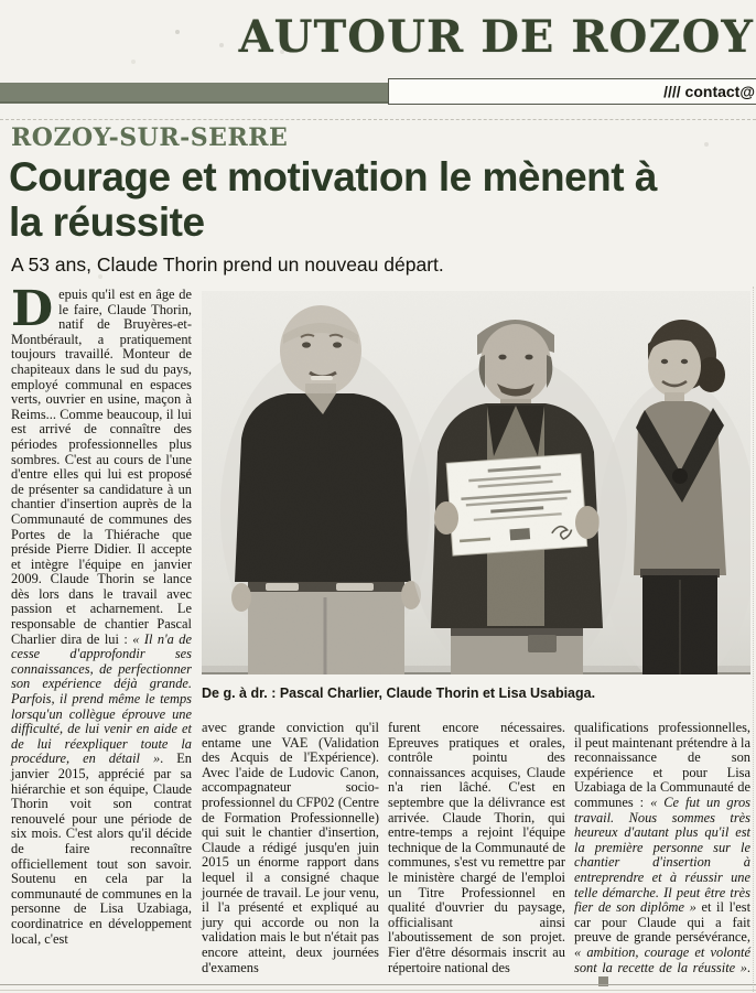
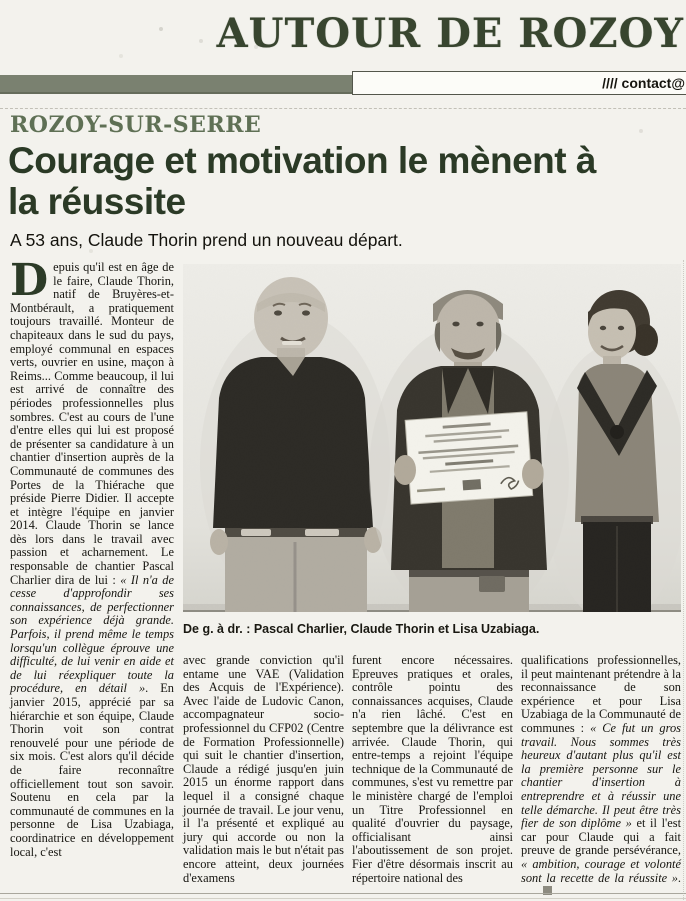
  AUTOUR DE ROZOY
  //// contact@
  ROZOY-SUR-SERRE
  Courage et motivation le mènent à la réussite
  A 53 ans, Claude Thorin prend un nouveau départ.
  D
- epuis qu'il est en âge de le faire, Claude Thorin, natif de Bruyères-et-Montbérault, a pratiquement toujours travaillé. Monteur de chapiteaux dans le sud du pays, employé communal en espaces verts, ouvrier en usine, maçon à Reims... Comme beaucoup, il lui est arrivé de connaître des périodes professionnelles plus sombres. C'est au cours de l'une d'entre elles qui lui est proposé de présenter sa candidature à un chantier d'insertion auprès de la Communauté de communes des Portes de la Thiérache que préside Pierre Didier. Il accepte et intègre l'équipe en janvier 2009. Claude Thorin se lance dès lors dans le travail avec passion et acharnement. Le responsable de chantier Pascal Charlier dira de lui : « Il n'a de cesse d'approfondir ses connaissances, de perfectionner son expérience déjà grande. Parfois, il prend même le temps lorsqu'un collègue éprouve une difficulté, de lui venir en aide et de lui réexpliquer toute la procédure, en détail ». En janvier 2015, apprécié par sa hiérarchie et son équipe, Claude Thorin voit son contrat renouvelé pour une période de six mois. C'est alors qu'il décide de faire reconnaître officiellement tout son savoir. Soutenu en cela par la communauté de communes en la personne de Lisa Uzabiaga, coordinatrice en développement local, c'est
+ epuis qu'il est en âge de le faire, Claude Thorin, natif de Bruyères-et-Montbérault, a pratiquement toujours travaillé. Monteur de chapiteaux dans le sud du pays, employé communal en espaces verts, ouvrier en usine, maçon à Reims... Comme beaucoup, il lui est arrivé de connaître des périodes professionnelles plus sombres. C'est au cours de l'une d'entre elles qui lui est proposé de présenter sa candidature à un chantier d'insertion auprès de la Communauté de communes des Portes de la Thiérache que préside Pierre Didier. Il accepte et intègre l'équipe en janvier 2014. Claude Thorin se lance dès lors dans le travail avec passion et acharnement. Le responsable de chantier Pascal Charlier dira de lui : « Il n'a de cesse d'approfondir ses connaissances, de perfectionner son expérience déjà grande. Parfois, il prend même le temps lorsqu'un collègue éprouve une difficulté, de lui venir en aide et de lui réexpliquer toute la procédure, en détail ». En janvier 2015, apprécié par sa hiérarchie et son équipe, Claude Thorin voit son contrat renouvelé pour une période de six mois. C'est alors qu'il décide de faire reconnaître officiellement tout son savoir. Soutenu en cela par la communauté de communes en la personne de Lisa Uzabiaga, coordinatrice en développement local, c'est
- De g. à dr. : Pascal Charlier, Claude Thorin et Lisa Usabiaga.
+ De g. à dr. : Pascal Charlier, Claude Thorin et Lisa Uzabiaga.
  avec grande conviction qu'il entame une VAE (Validation des Acquis de l'Expérience). Avec l'aide de Ludovic Canon, accompagnateur socio-professionnel du CFP02 (Centre de Formation Professionnelle) qui suit le chantier d'insertion, Claude a rédigé jusqu'en juin 2015 un énorme rapport dans lequel il a consigné chaque journée de travail. Le jour venu, il l'a présenté et expliqué au jury qui accorde ou non la validation mais le but n'était pas encore atteint, deux journées d'examens
  furent encore nécessaires. Epreuves pratiques et orales, contrôle pointu des connaissances acquises, Claude n'a rien lâché. C'est en septembre que la délivrance est arrivée. Claude Thorin, qui entre-temps a rejoint l'équipe technique de la Communauté de communes, s'est vu remettre par le ministère chargé de l'emploi un Titre Professionnel en qualité d'ouvrier du paysage, officialisant ainsi l'aboutissement de son projet. Fier d'être désormais inscrit au répertoire national des
  qualifications professionnelles, il peut maintenant prétendre à la reconnaissance de son expérience et pour Lisa Uzabiaga de la Communauté de communes : « Ce fut un gros travail. Nous sommes très heureux d'autant plus qu'il est la première personne sur le chantier d'insertion à entreprendre et à réussir une telle démarche. Il peut être très fier de son diplôme » et il l'est car pour Claude qui a fait preuve de grande persévérance, « ambition, courage et volonté sont la recette de la réussite ».
